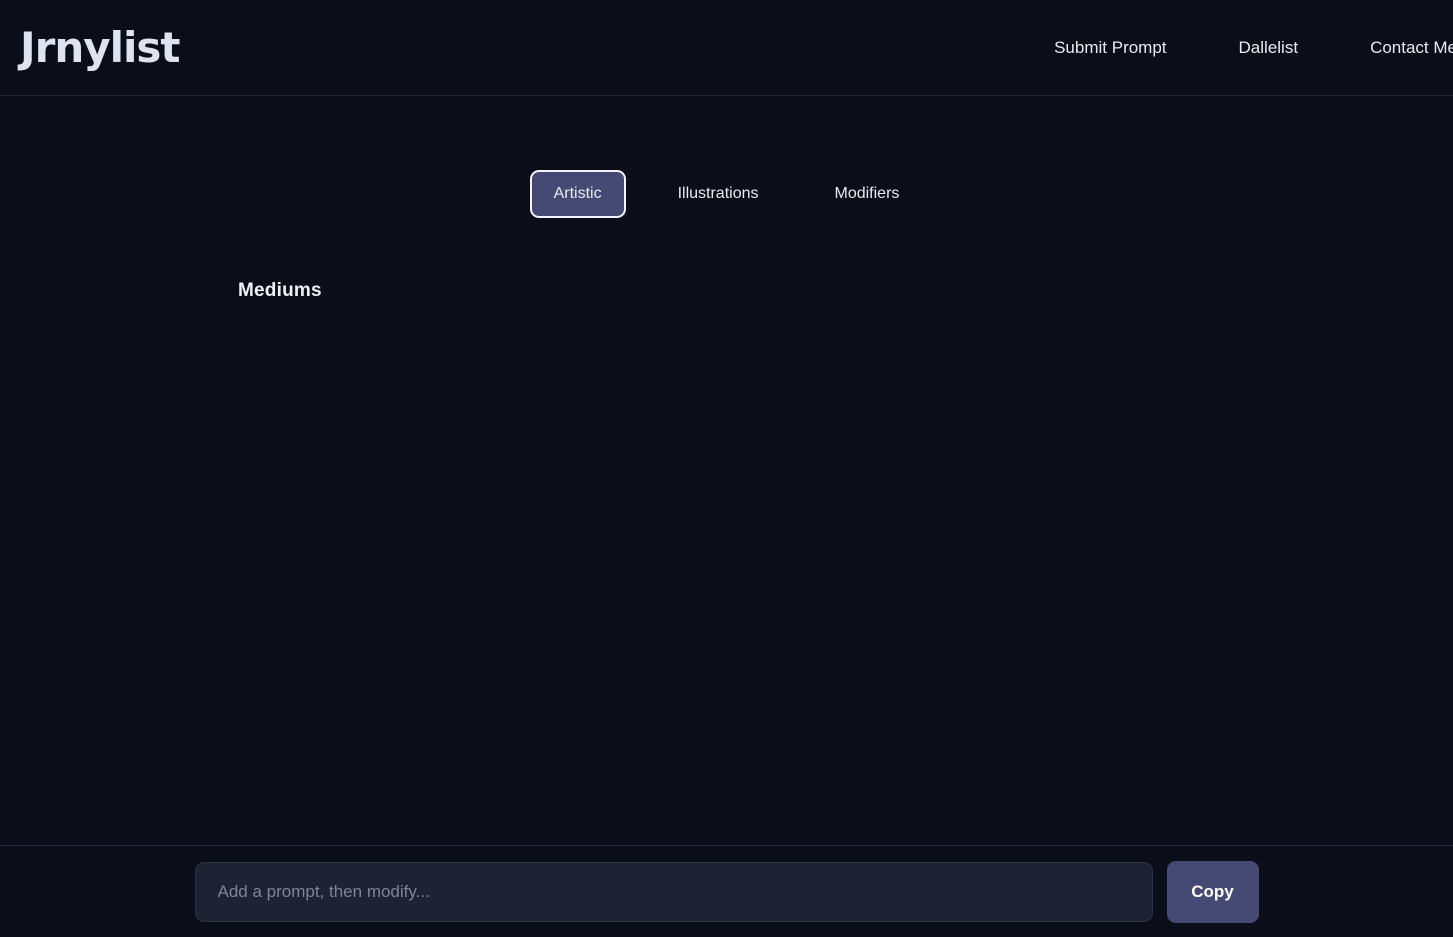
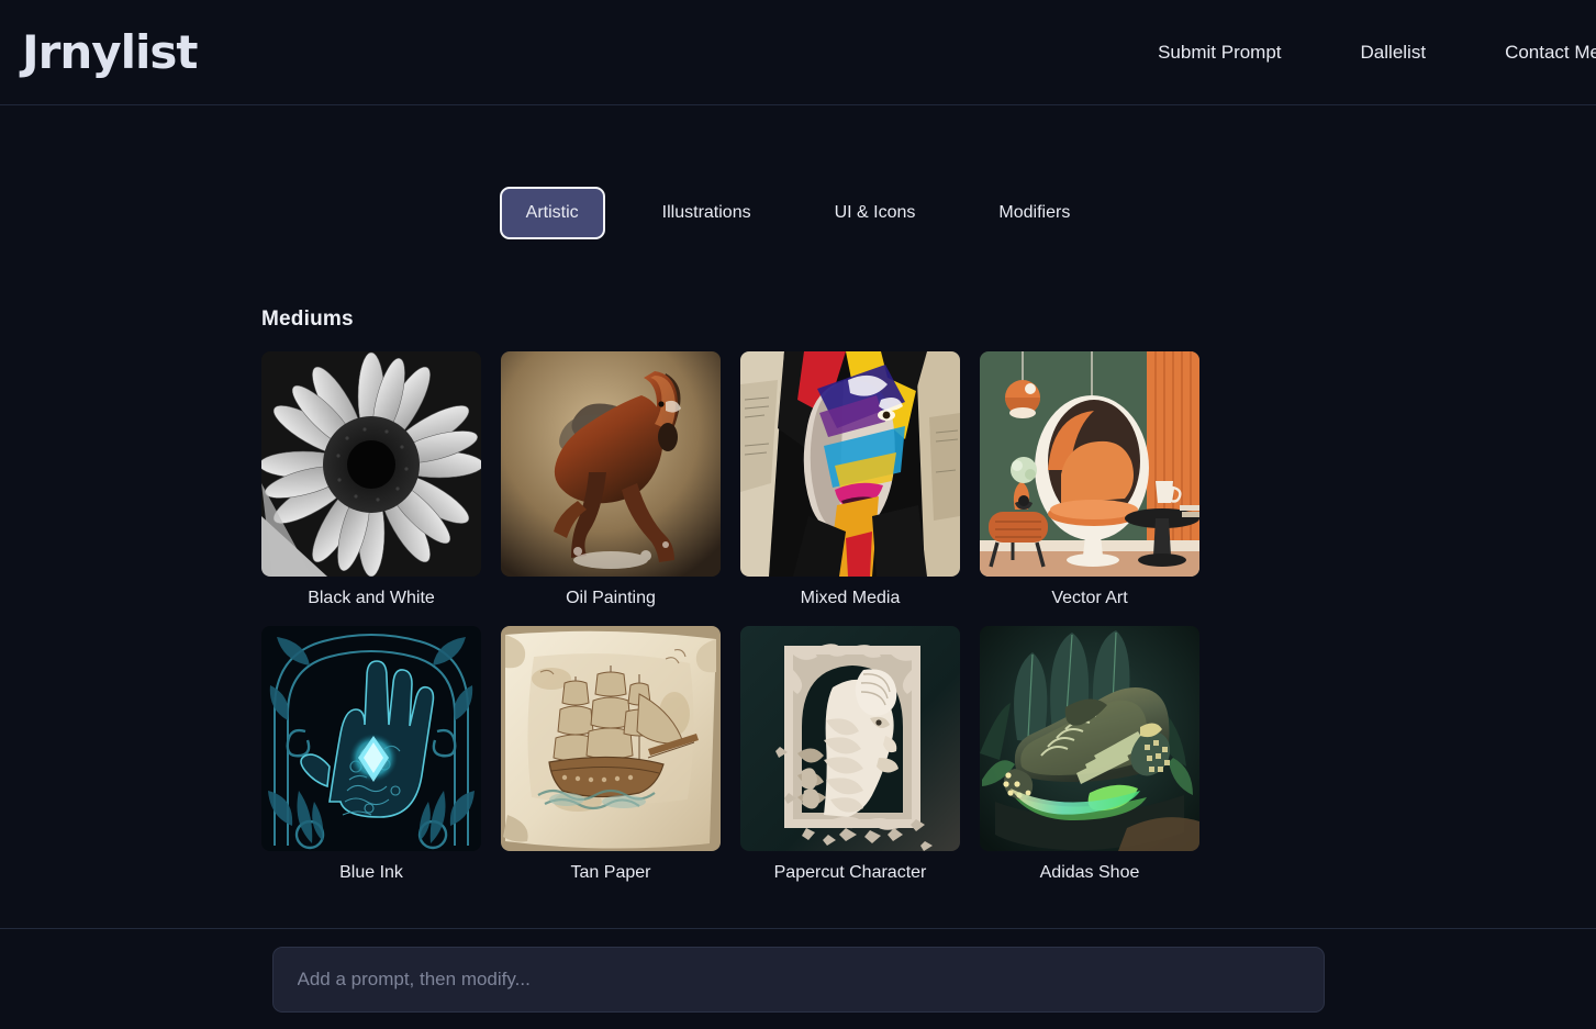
  Jrnylist
  Submit Prompt
  Dallelist
  Contact Me
  Artistic
  Illustrations
+ UI & Icons
  Modifiers
  Mediums
+ Black and White
+ Oil Painting
+ Mixed Media
+ Vector Art
+ Blue Ink
+ Tan Paper
+ Papercut Character
+ Adidas Shoe
  Add a prompt, then modify...
- Copy
